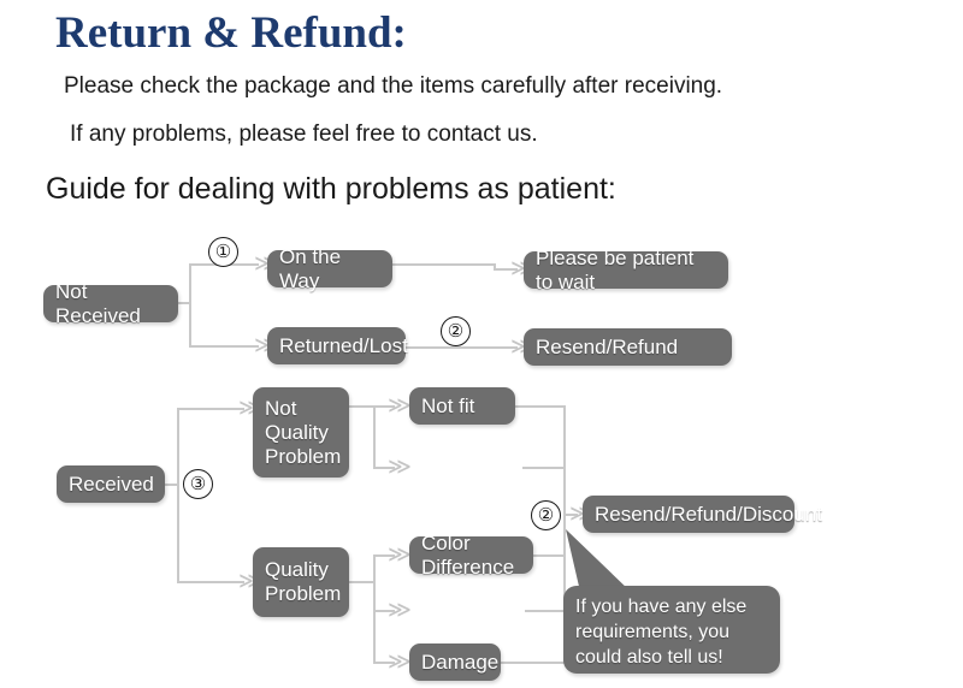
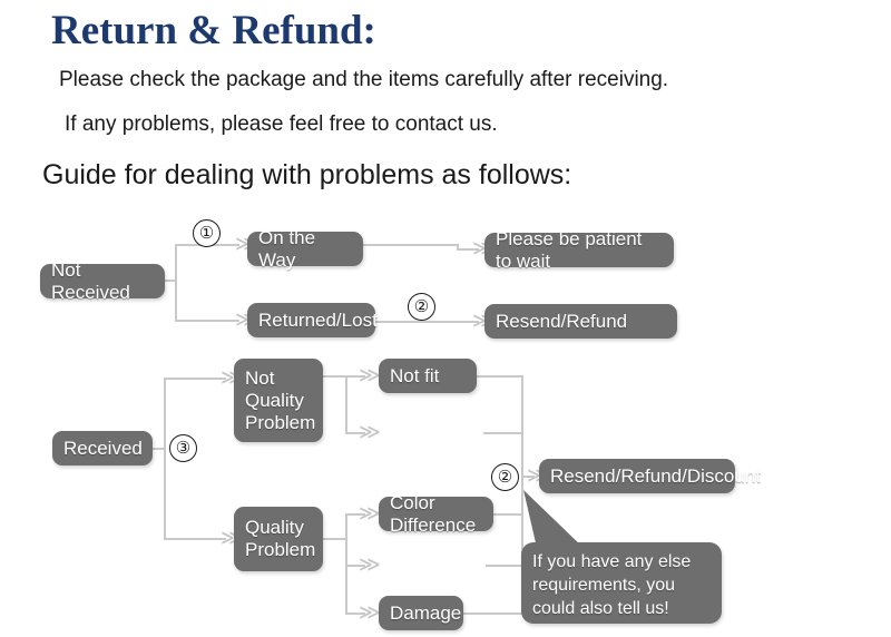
  Return & Refund:
  Please check the package and the items carefully after receiving.
  If any problems, please feel free to contact us.
- Guide for dealing with problems as patient:
+ Guide for dealing with problems as follows:
  ≫
  ≫
  ≫
  ≫
  Not Received
  On the Way
  Returned/Lost
  Please be patient to wait
  Resend/Refund
  ①
  ②
  ≫
  ≫
  ≫
  ≫
  ≫
  ≫
  ≫
  ≫
  Received
  Not
  Quality
  Problem
  Quality
  Problem
  Not fit
  Color Difference
  Damage
  Resend/Refund/Discount
  ③
  ②
  If you have any else requirements, you could also tell us!
